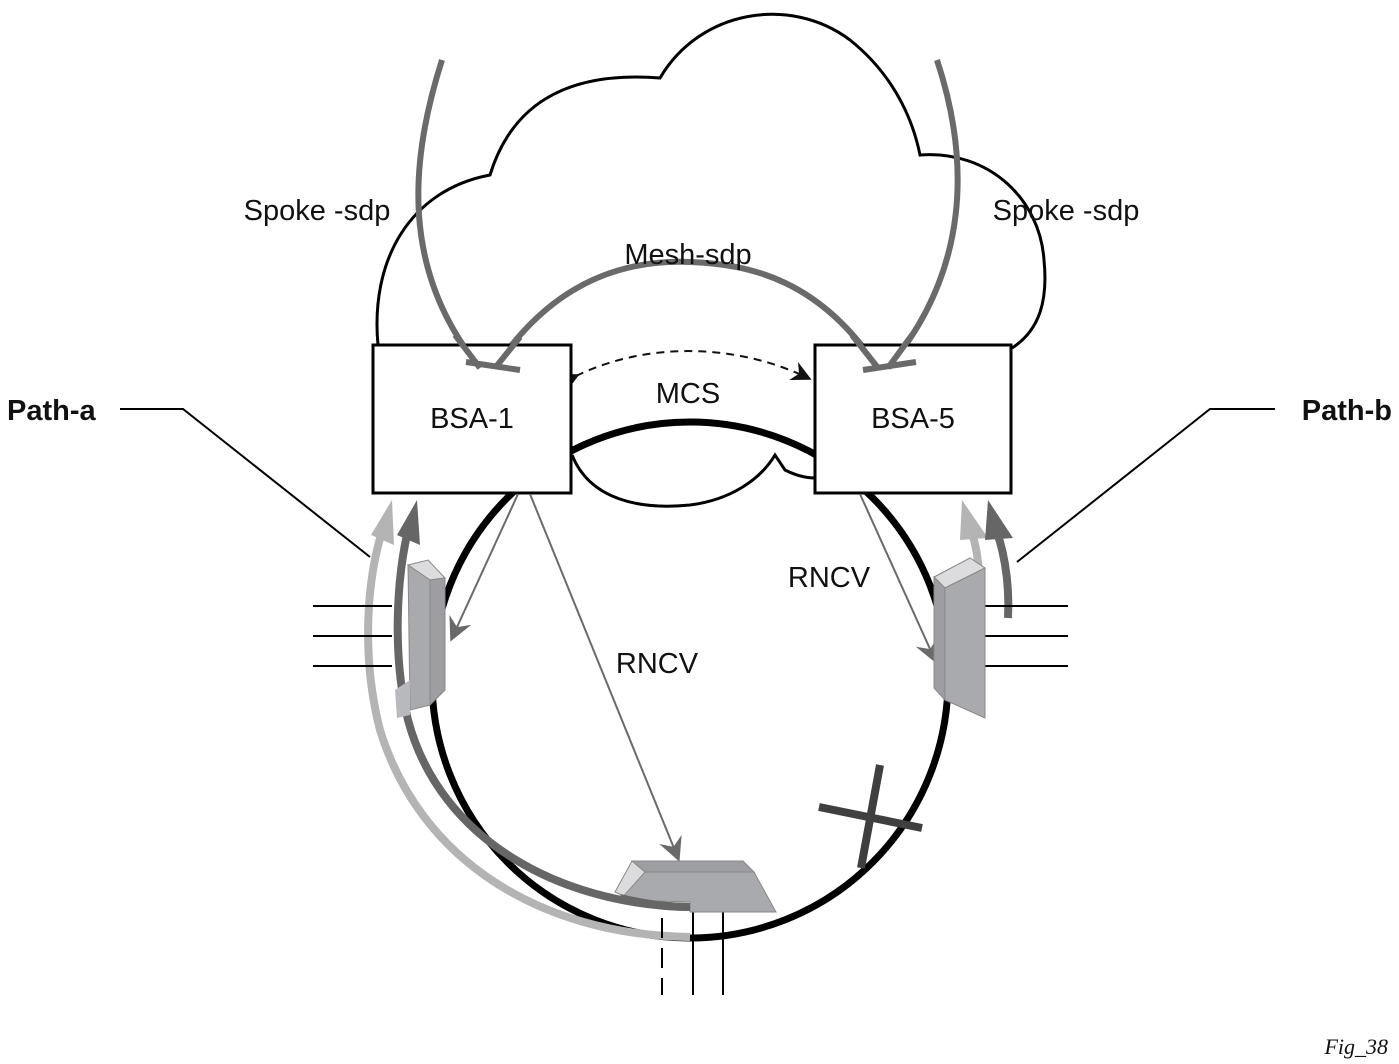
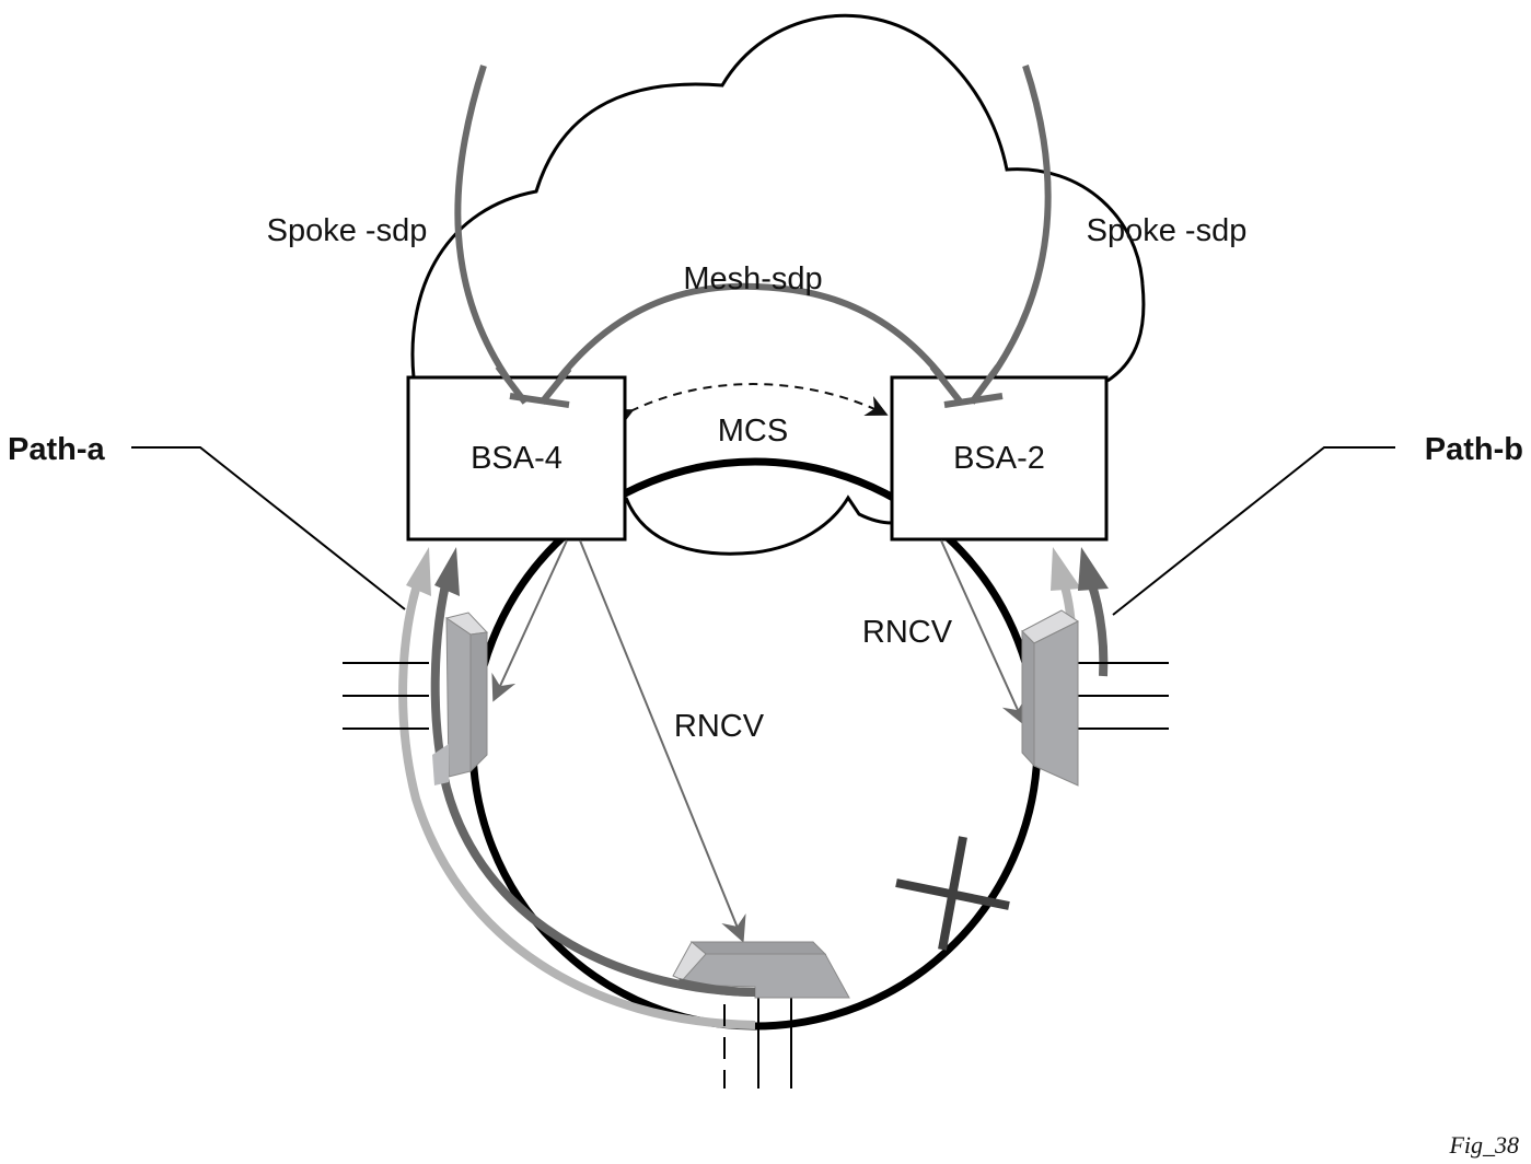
- BSA-1
+ BSA-4
- BSA-5
+ BSA-2
  Spoke -sdp
  Spoke -sdp
  Mesh-sdp
  MCS
  RNCV
  RNCV
  Path-a
  Path-b
  Fig_38
